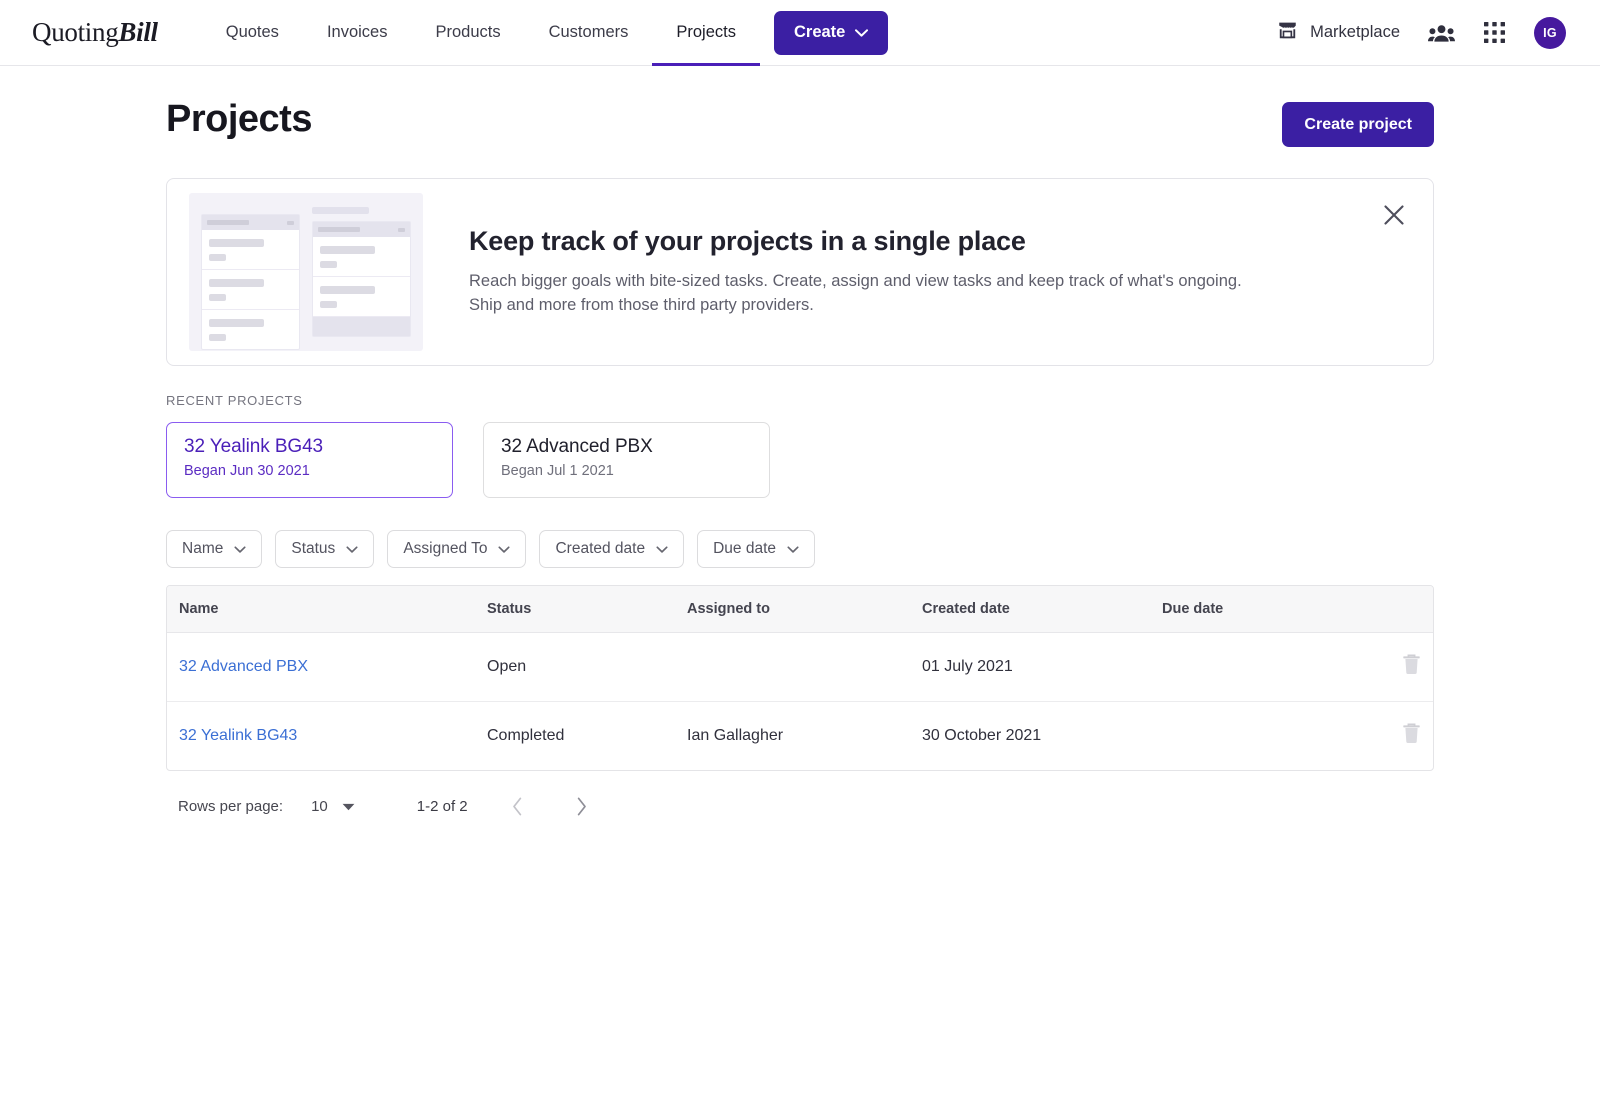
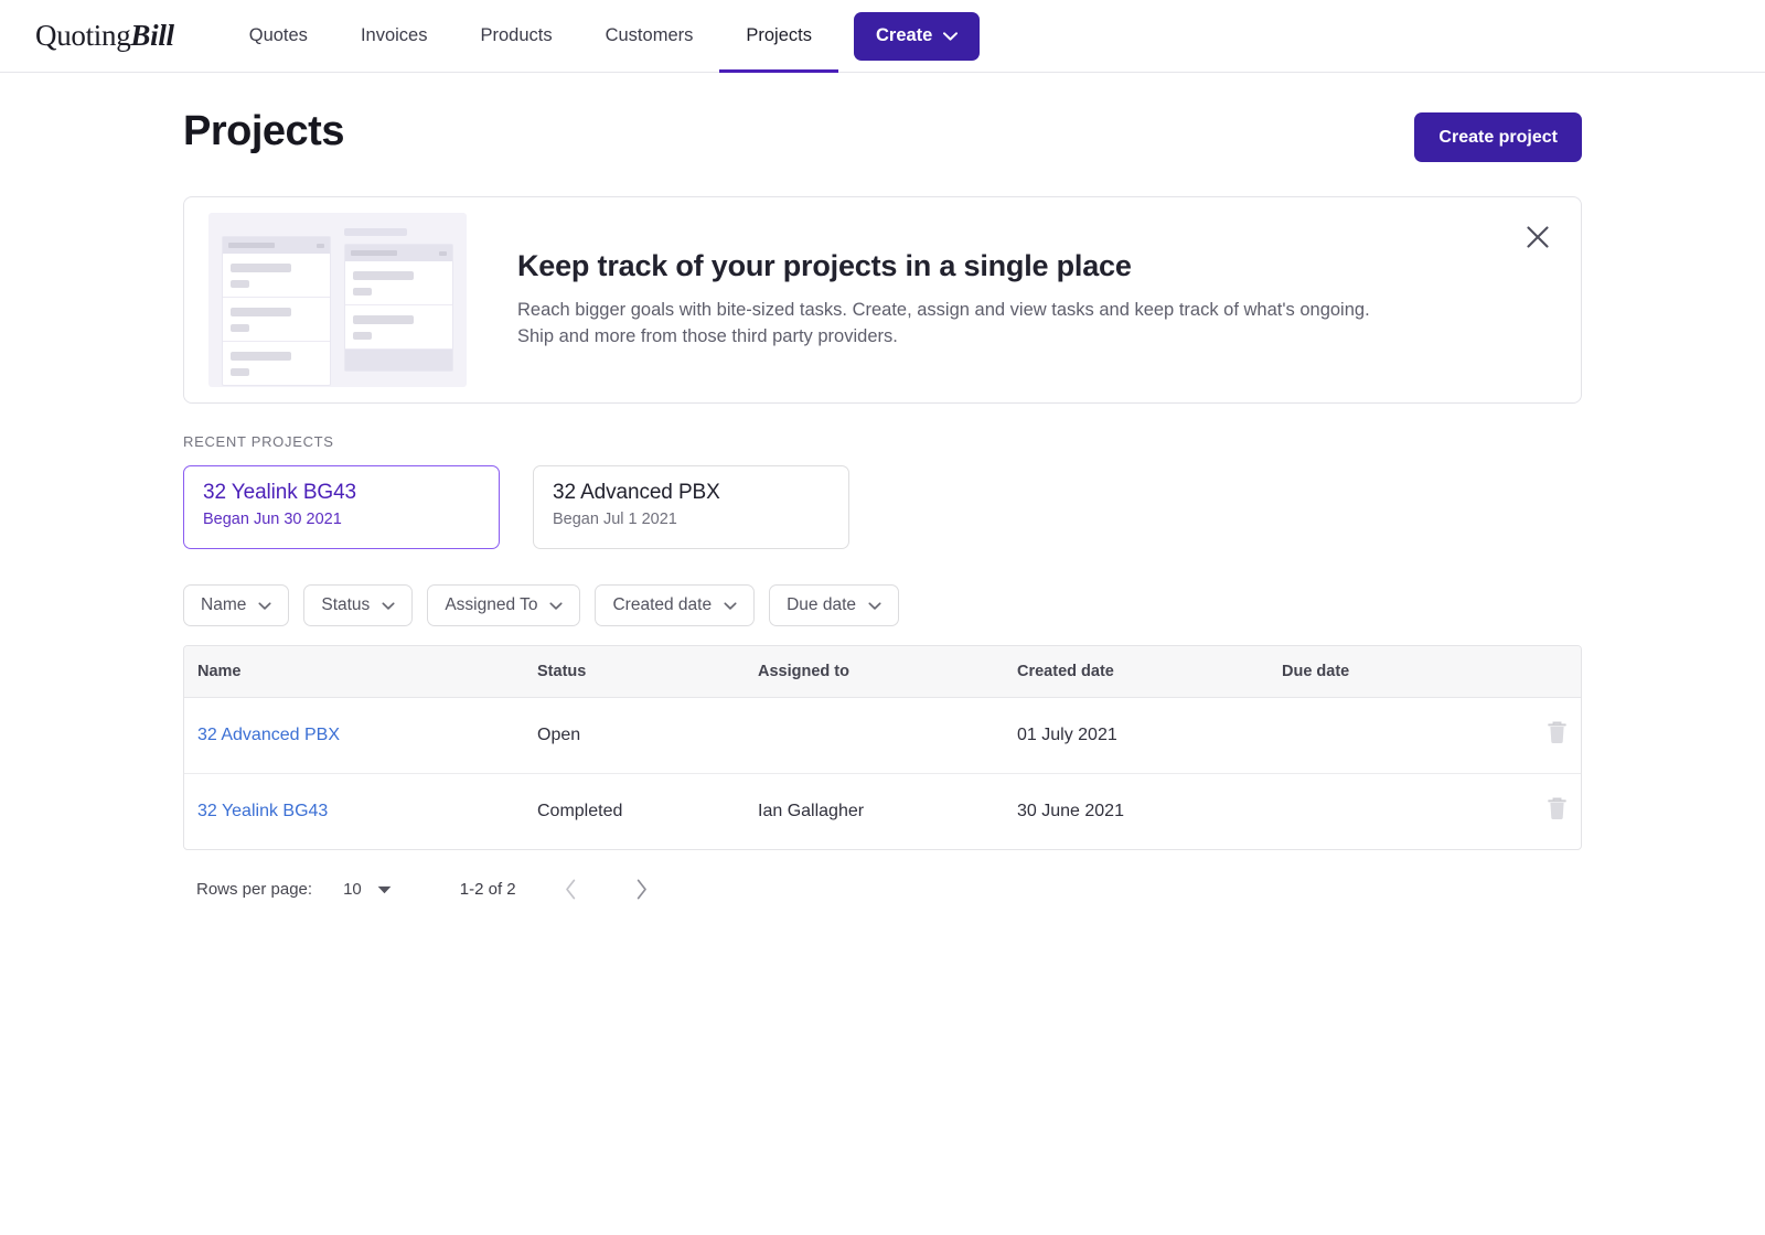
  QuotingBill
  Quotes
  Invoices
  Products
  Customers
  Projects
  Create
- Marketplace
- IG
  Projects
  Create project
  Keep track of your projects in a single place
  Reach bigger goals with bite-sized tasks. Create, assign and view tasks and keep track of what's ongoing. Ship and more from those third party providers.
  RECENT PROJECTS
  32 Yealink BG43
  Began Jun 30 2021
  32 Advanced PBX
  Began Jul 1 2021
  Name
  Status
  Assigned To
  Created date
  Due date
  Name	Status	Assigned to	Created date	Due date
  32 Advanced PBX	Open		01 July 2021
- 32 Yealink BG43	Completed	Ian Gallagher	30 October 2021
+ 32 Yealink BG43	Completed	Ian Gallagher	30 June 2021
  Rows per page:
  10
  1-2 of 2
